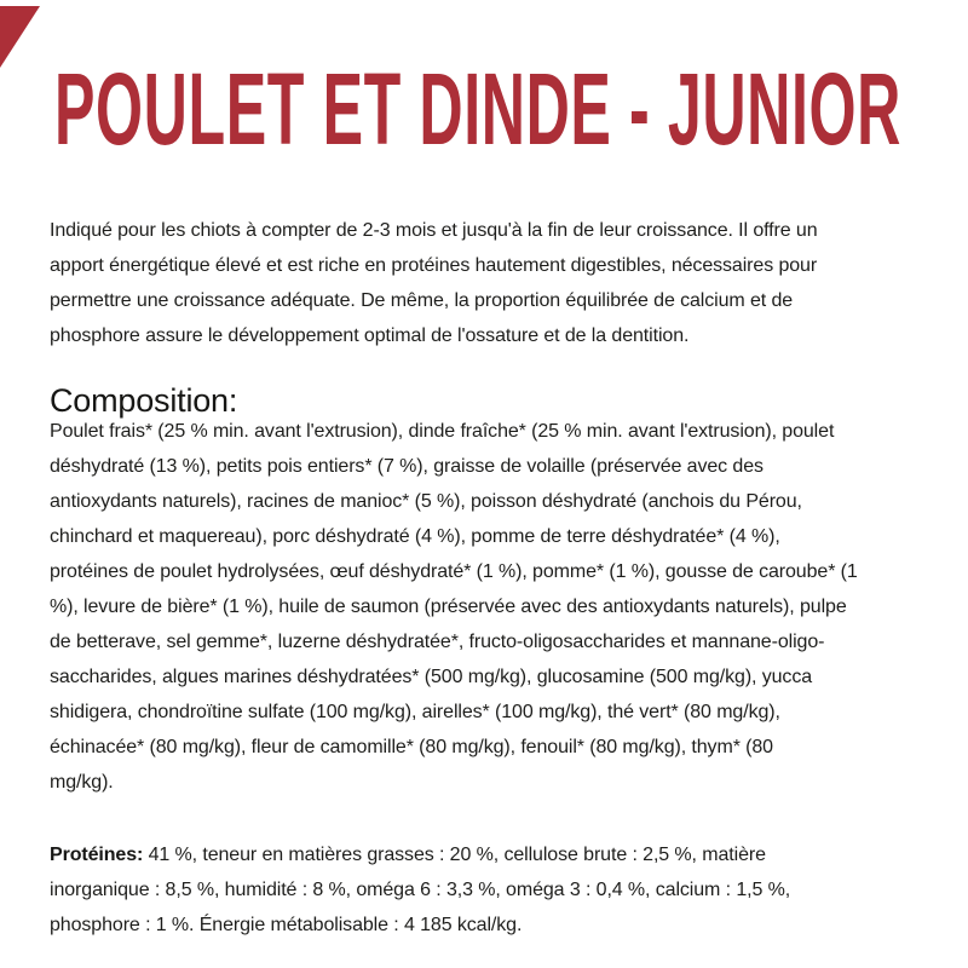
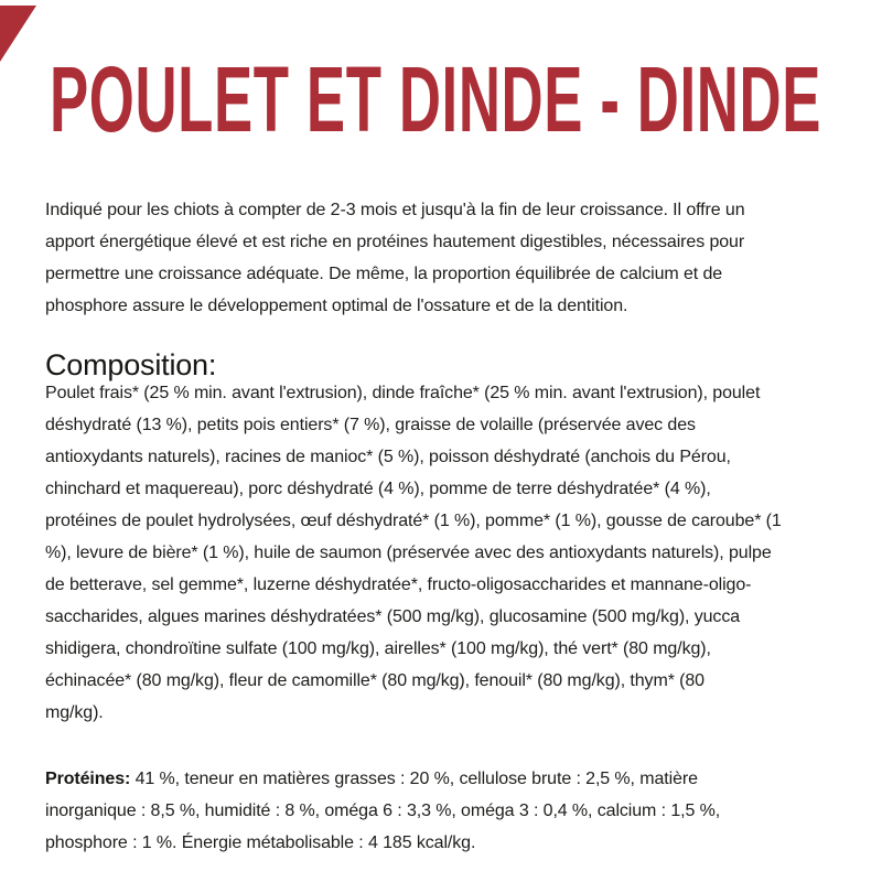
- POULET ET DINDE - JUNIOR
+ POULET ET DINDE - DINDE
  Indiqué pour les chiots à compter de 2-3 mois et jusqu'à la fin de leur croissance. Il offre un
  apport énergétique élevé et est riche en protéines hautement digestibles, nécessaires pour
  permettre une croissance adéquate. De même, la proportion équilibrée de calcium et de
  phosphore assure le développement optimal de l'ossature et de la dentition.
  Composition:
  Poulet frais* (25 % min. avant l'extrusion), dinde fraîche* (25 % min. avant l'extrusion), poulet
  déshydraté (13 %), petits pois entiers* (7 %), graisse de volaille (préservée avec des
  antioxydants naturels), racines de manioc* (5 %), poisson déshydraté (anchois du Pérou,
  chinchard et maquereau), porc déshydraté (4 %), pomme de terre déshydratée* (4 %),
  protéines de poulet hydrolysées, œuf déshydraté* (1 %), pomme* (1 %), gousse de caroube* (1
  %), levure de bière* (1 %), huile de saumon (préservée avec des antioxydants naturels), pulpe
  de betterave, sel gemme*, luzerne déshydratée*, fructo-oligosaccharides et mannane-oligo-
  saccharides, algues marines déshydratées* (500 mg/kg), glucosamine (500 mg/kg), yucca
  shidigera, chondroïtine sulfate (100 mg/kg), airelles* (100 mg/kg), thé vert* (80 mg/kg),
  échinacée* (80 mg/kg), fleur de camomille* (80 mg/kg), fenouil* (80 mg/kg), thym* (80
  mg/kg).
  Protéines: 41 %, teneur en matières grasses : 20 %, cellulose brute : 2,5 %, matière
  inorganique : 8,5 %, humidité : 8 %, oméga 6 : 3,3 %, oméga 3 : 0,4 %, calcium : 1,5 %,
  phosphore : 1 %. Énergie métabolisable : 4 185 kcal/kg.
